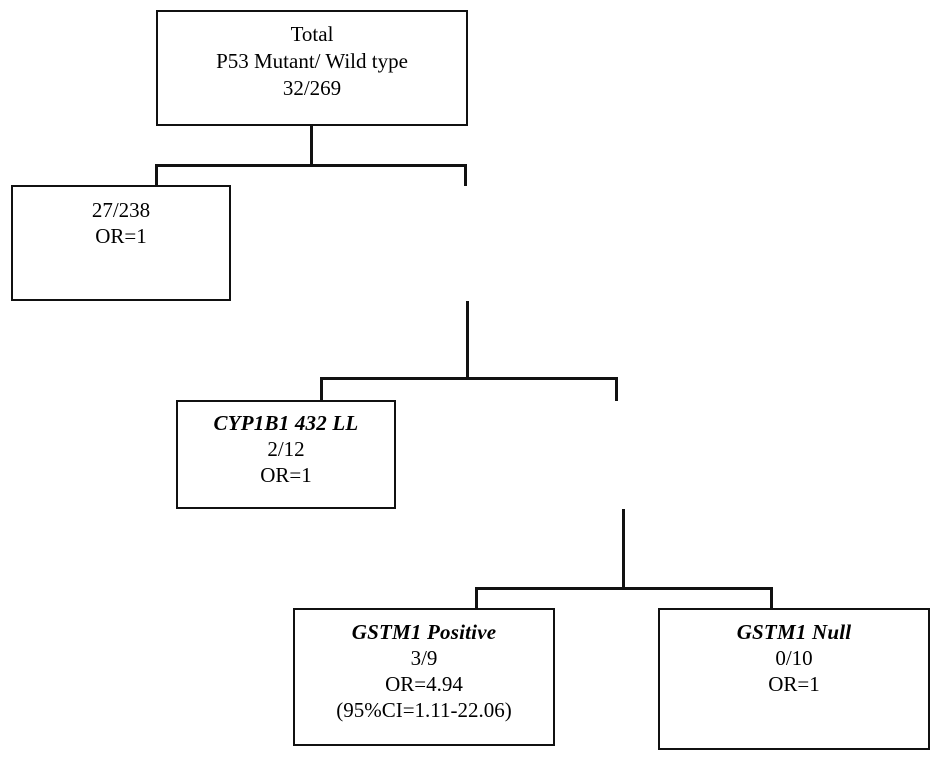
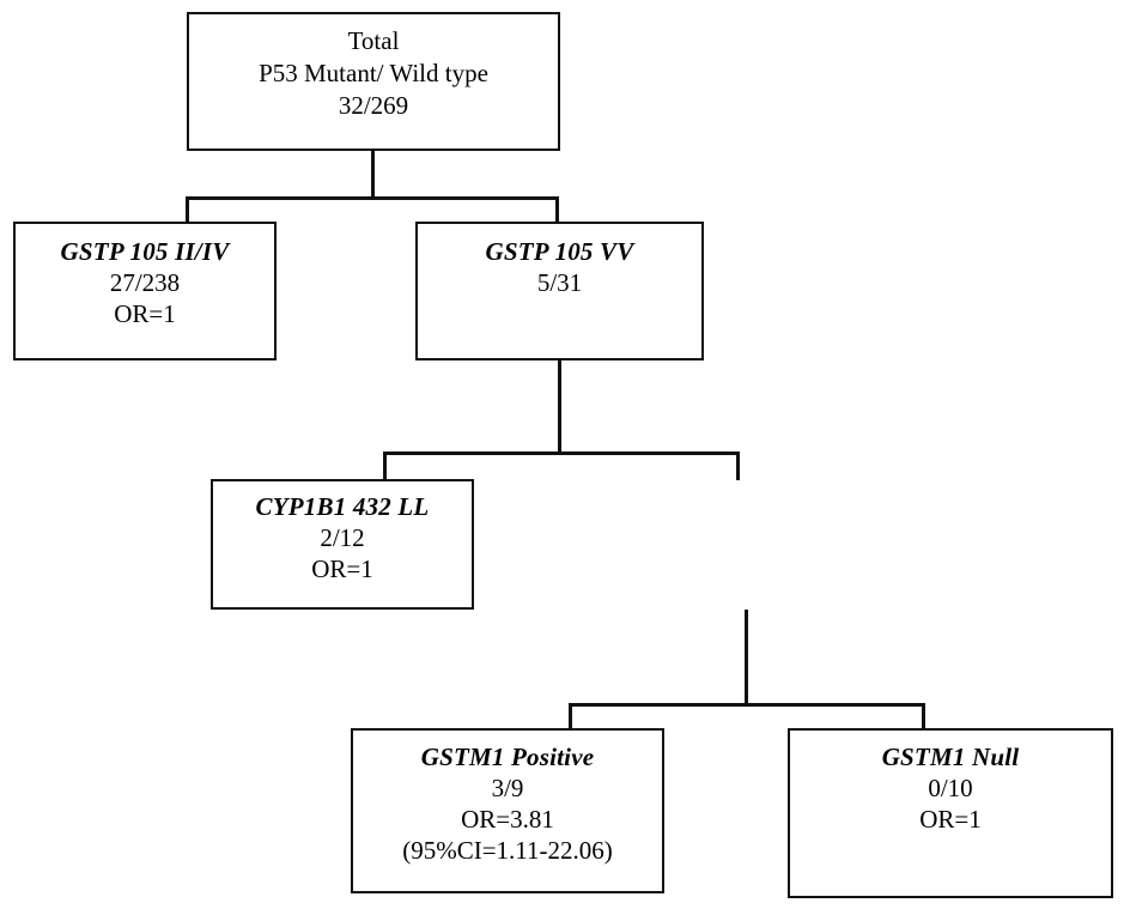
  Total
  P53 Mutant/ Wild type
  32/269
+ GSTP 105 II/IV
  27/238
  OR=1
+ GSTP 105 VV
+ 5/31
  CYP1B1 432 LL
  2/12
  OR=1
  GSTM1 Positive
  3/9
- OR=4.94
+ OR=3.81
  (95%CI=1.11-22.06)
  GSTM1 Null
  0/10
  OR=1
